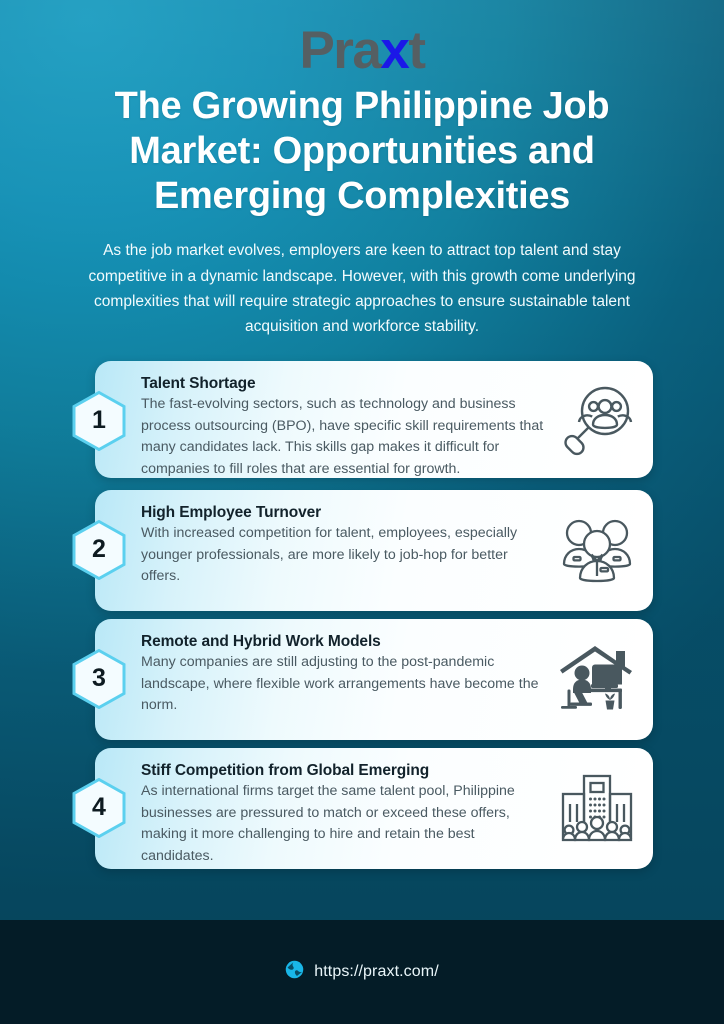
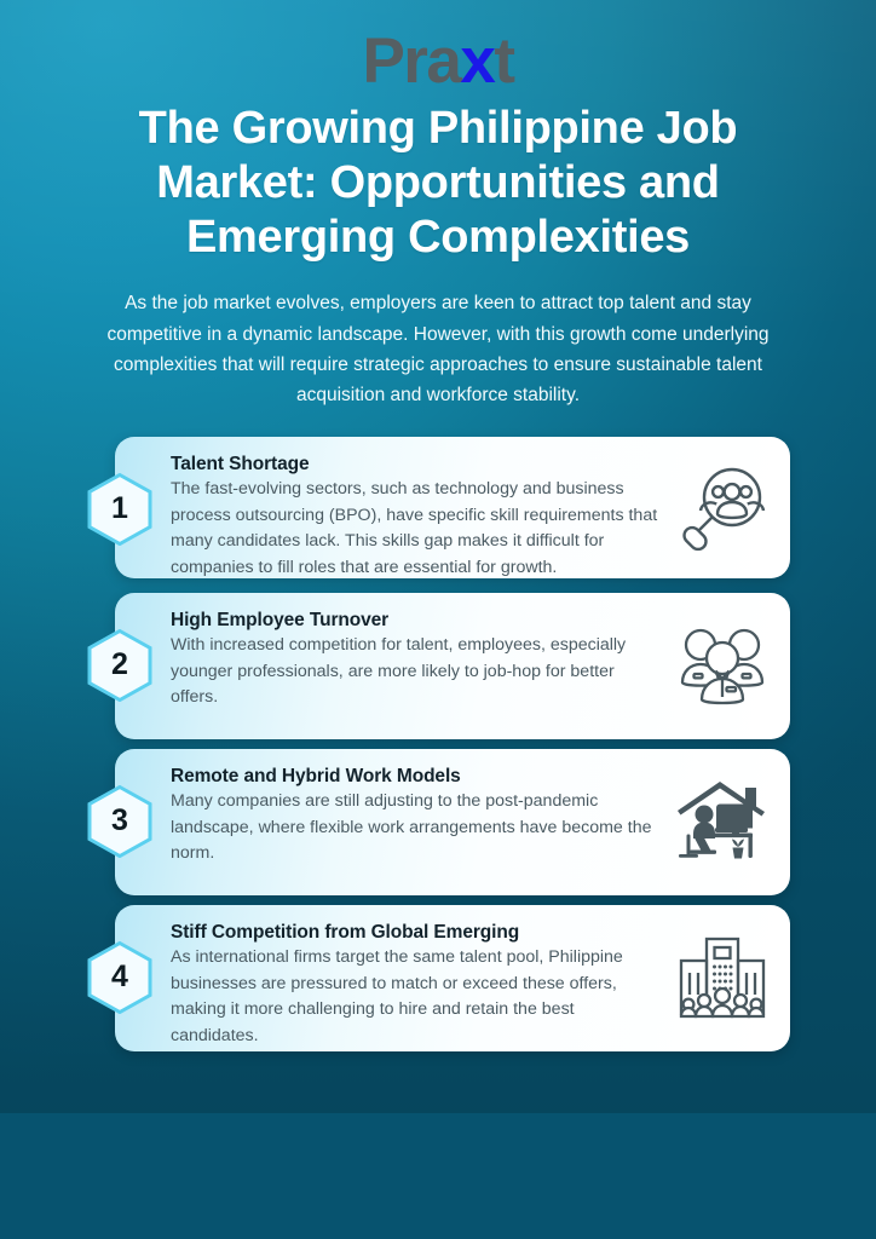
  Praxt
  The Growing Philippine Job Market: Opportunities and Emerging Complexities
  As the job market evolves, employers are keen to attract top talent and stay competitive in a dynamic landscape. However, with this growth come underlying complexities that will require strategic approaches to ensure sustainable talent acquisition and workforce stability.
  Talent Shortage
  The fast-evolving sectors, such as technology and business process outsourcing (BPO), have specific skill requirements that many candidates lack. This skills gap makes it difficult for companies to fill roles that are essential for growth.
  1
  High Employee Turnover
  With increased competition for talent, employees, especially younger professionals, are more likely to job-hop for better offers.
  2
  Remote and Hybrid Work Models
  Many companies are still adjusting to the post-pandemic landscape, where flexible work arrangements have become the norm.
  3
  Stiff Competition from Global Emerging
  As international firms target the same talent pool, Philippine businesses are pressured to match or exceed these offers, making it more challenging to hire and retain the best candidates.
  4
- https://praxt.com/
